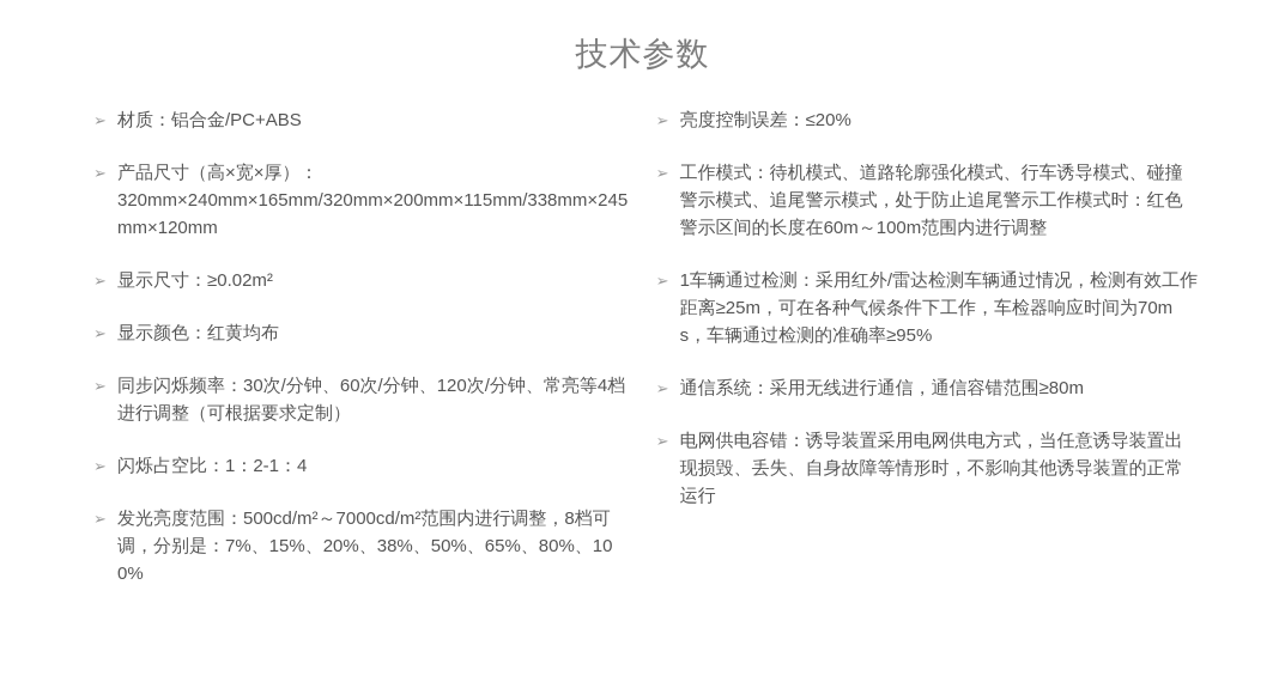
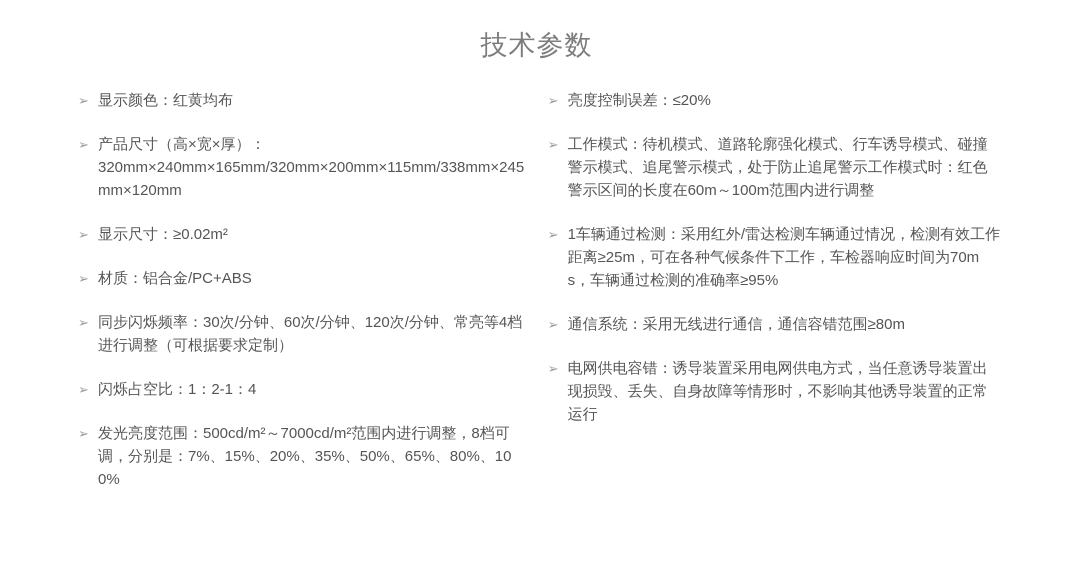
  技术参数
  ➢
- 材质：铝合金/PC+ABS
+ 显示颜色：红黄均布
  ➢
  产品尺寸（高×宽×厚）：
  320mm×240mm×165mm/320mm×200mm×115mm/338mm×245mm×120mm
  ➢
  显示尺寸：≥0.02m²
  ➢
- 显示颜色：红黄均布
+ 材质：铝合金/PC+ABS
  ➢
  同步闪烁频率：30次/分钟、60次/分钟、120次/分钟、常亮等4档进行调整（可根据要求定制）
  ➢
  闪烁占空比：1：2-1：4
  ➢
- 发光亮度范围：500cd/m²～7000cd/m²范围内进行调整，8档可调，分别是：7%、15%、20%、38%、50%、65%、80%、100%
+ 发光亮度范围：500cd/m²～7000cd/m²范围内进行调整，8档可调，分别是：7%、15%、20%、35%、50%、65%、80%、100%
  ➢
  亮度控制误差：≤20%
  ➢
  工作模式：待机模式、道路轮廓强化模式、行车诱导模式、碰撞警示模式、追尾警示模式，处于防止追尾警示工作模式时：红色警示区间的长度在60m～100m范围内进行调整
  ➢
  1车辆通过检测：采用红外/雷达检测车辆通过情况，检测有效工作距离≥25m，可在各种气候条件下工作，车检器响应时间为70ms，车辆通过检测的准确率≥95%
  ➢
  通信系统：采用无线进行通信，通信容错范围≥80m
  ➢
  电网供电容错：诱导装置采用电网供电方式，当任意诱导装置出现损毁、丢失、自身故障等情形时，不影响其他诱导装置的正常运行
